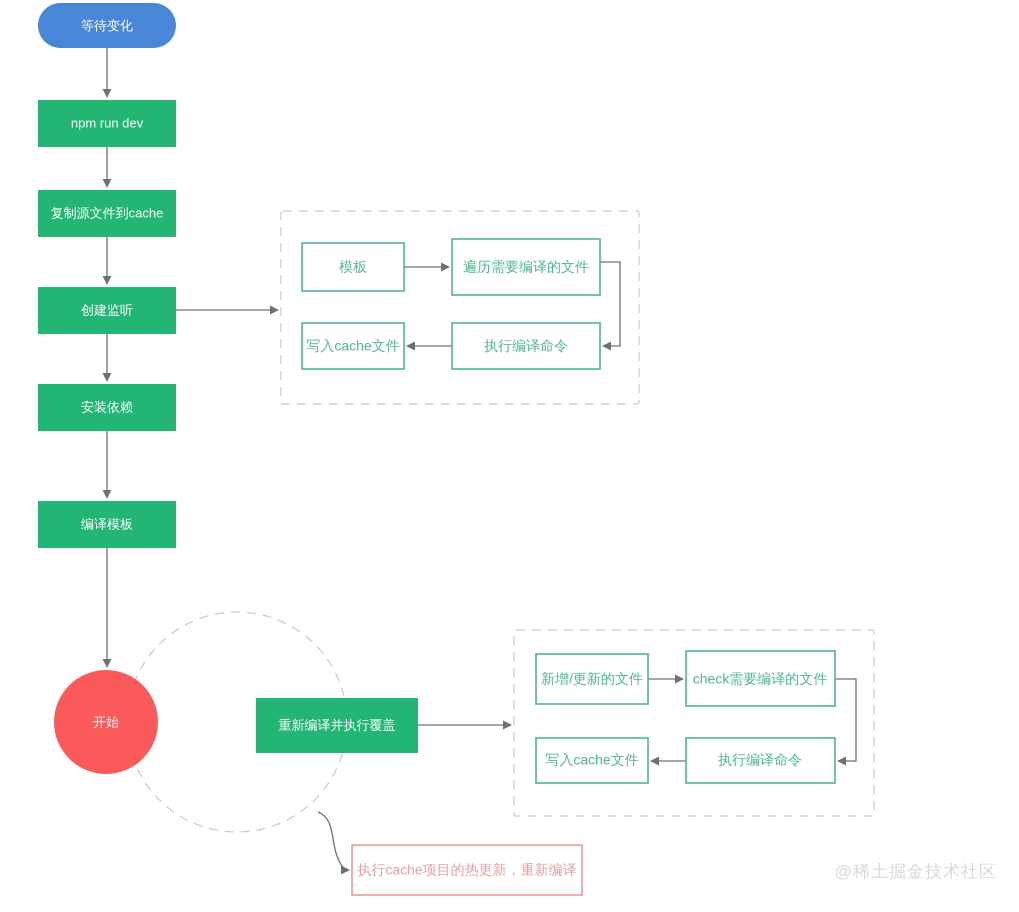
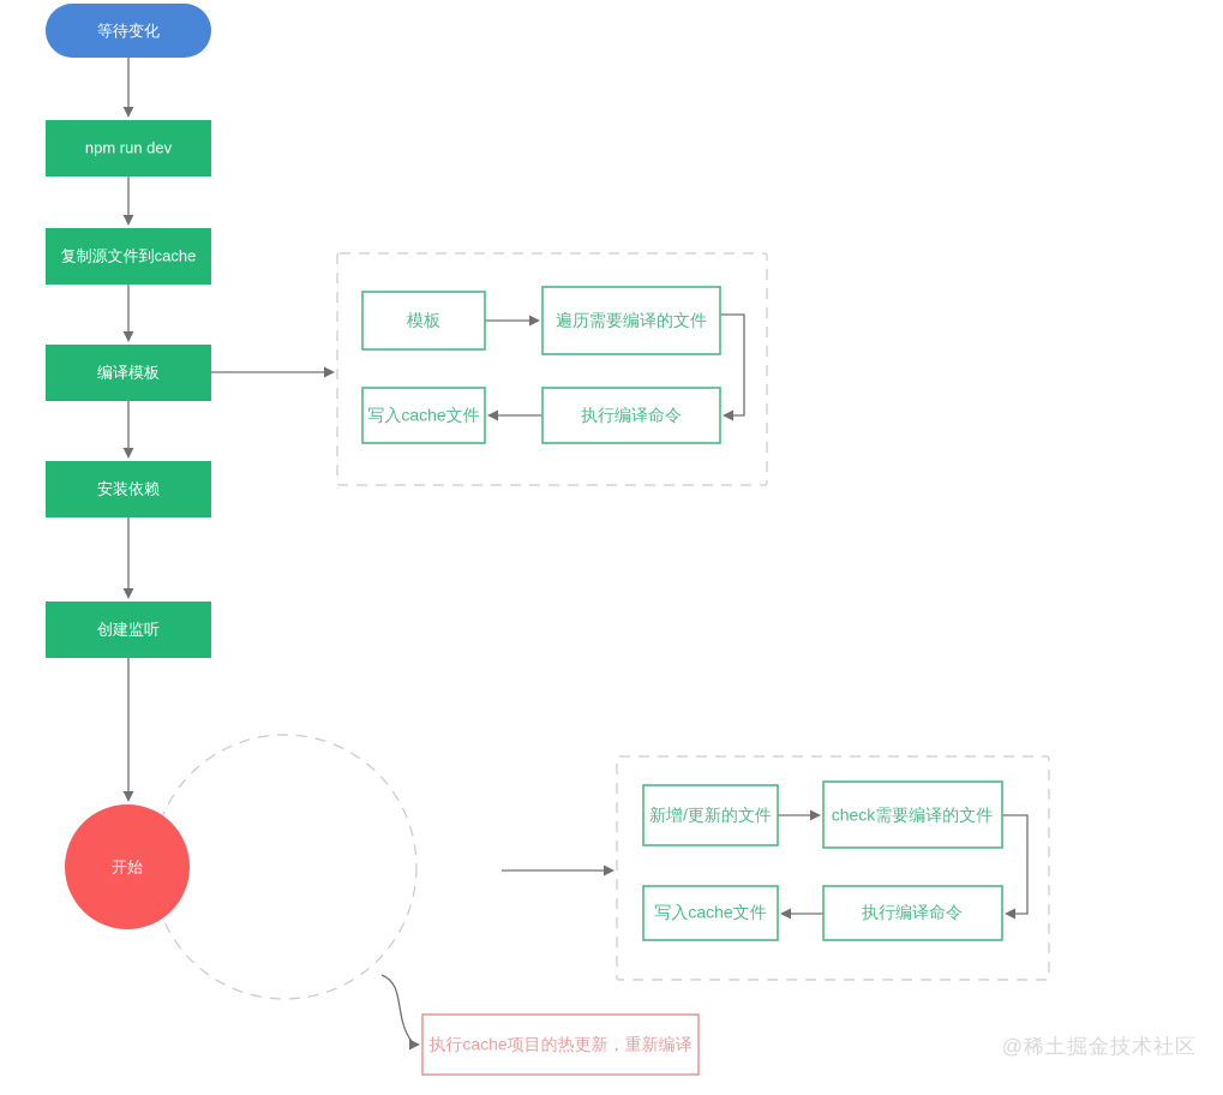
  等待变化
  npm run dev
  复制源文件到cache
- 创建监听
+ 编译模板
  安装依赖
- 编译模板
+ 创建监听
  开始
- 重新编译并执行覆盖
  模板
  遍历需要编译的文件
  执行编译命令
  写入cache文件
  新增/更新的文件
  check需要编译的文件
  执行编译命令
  写入cache文件
  执行cache项目的热更新，重新编译
  @稀土掘金技术社区
